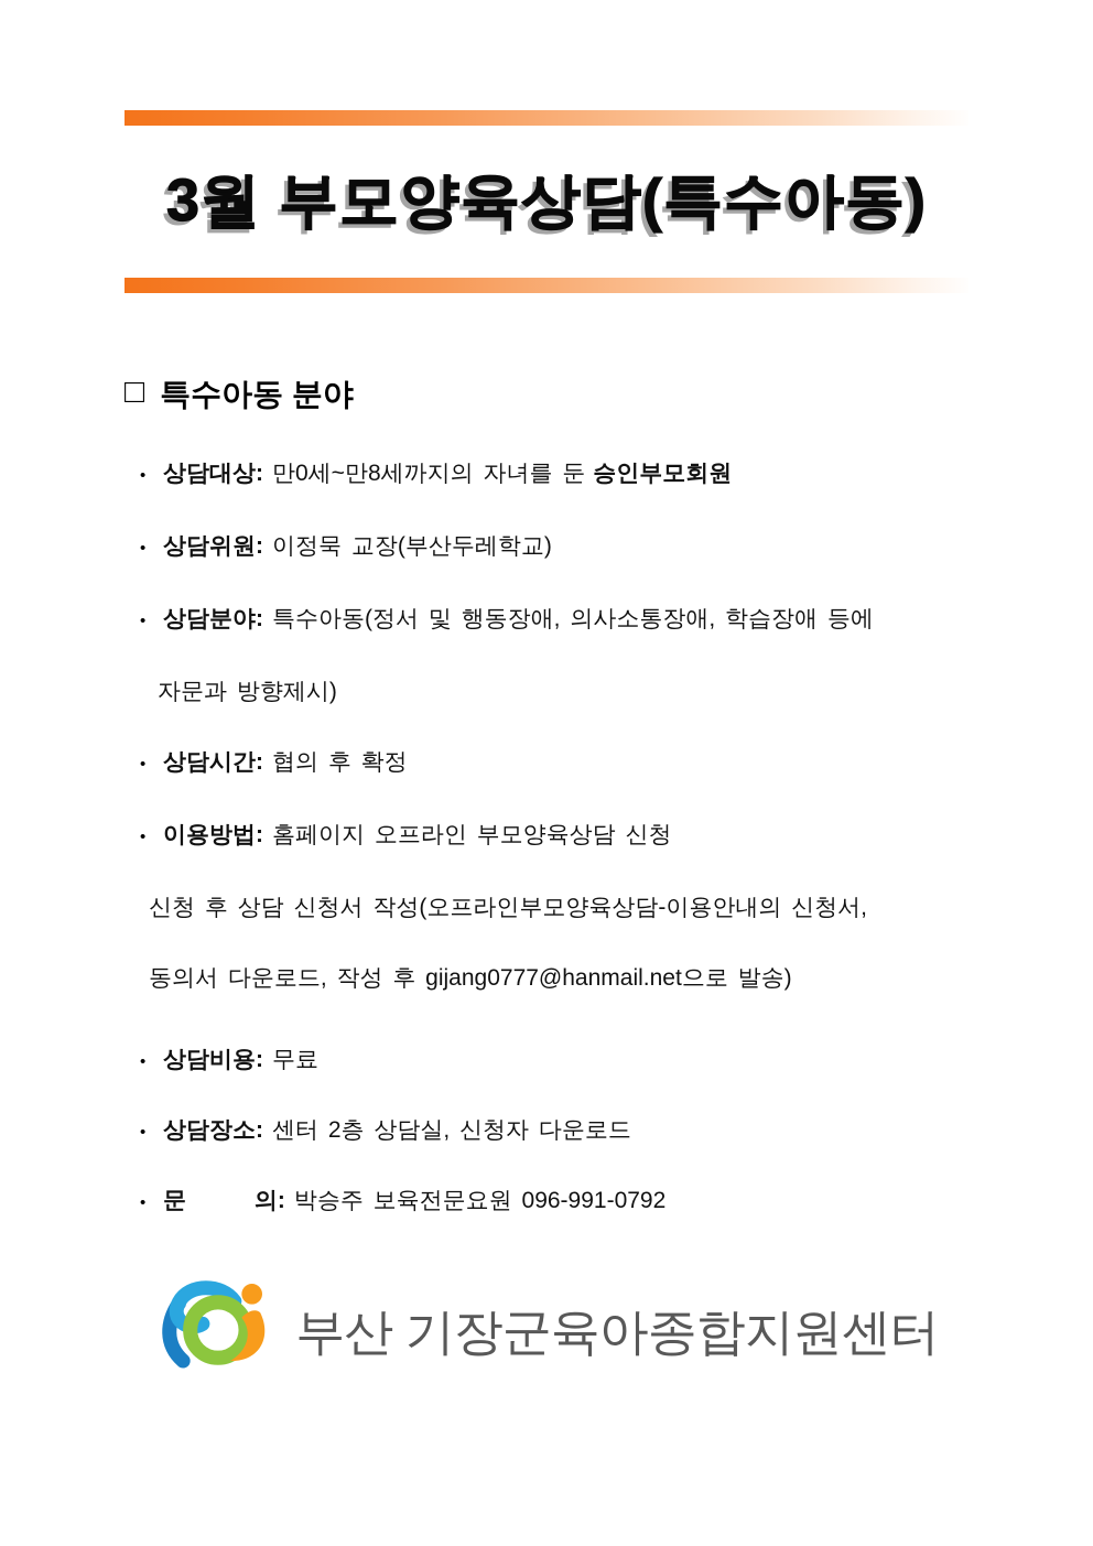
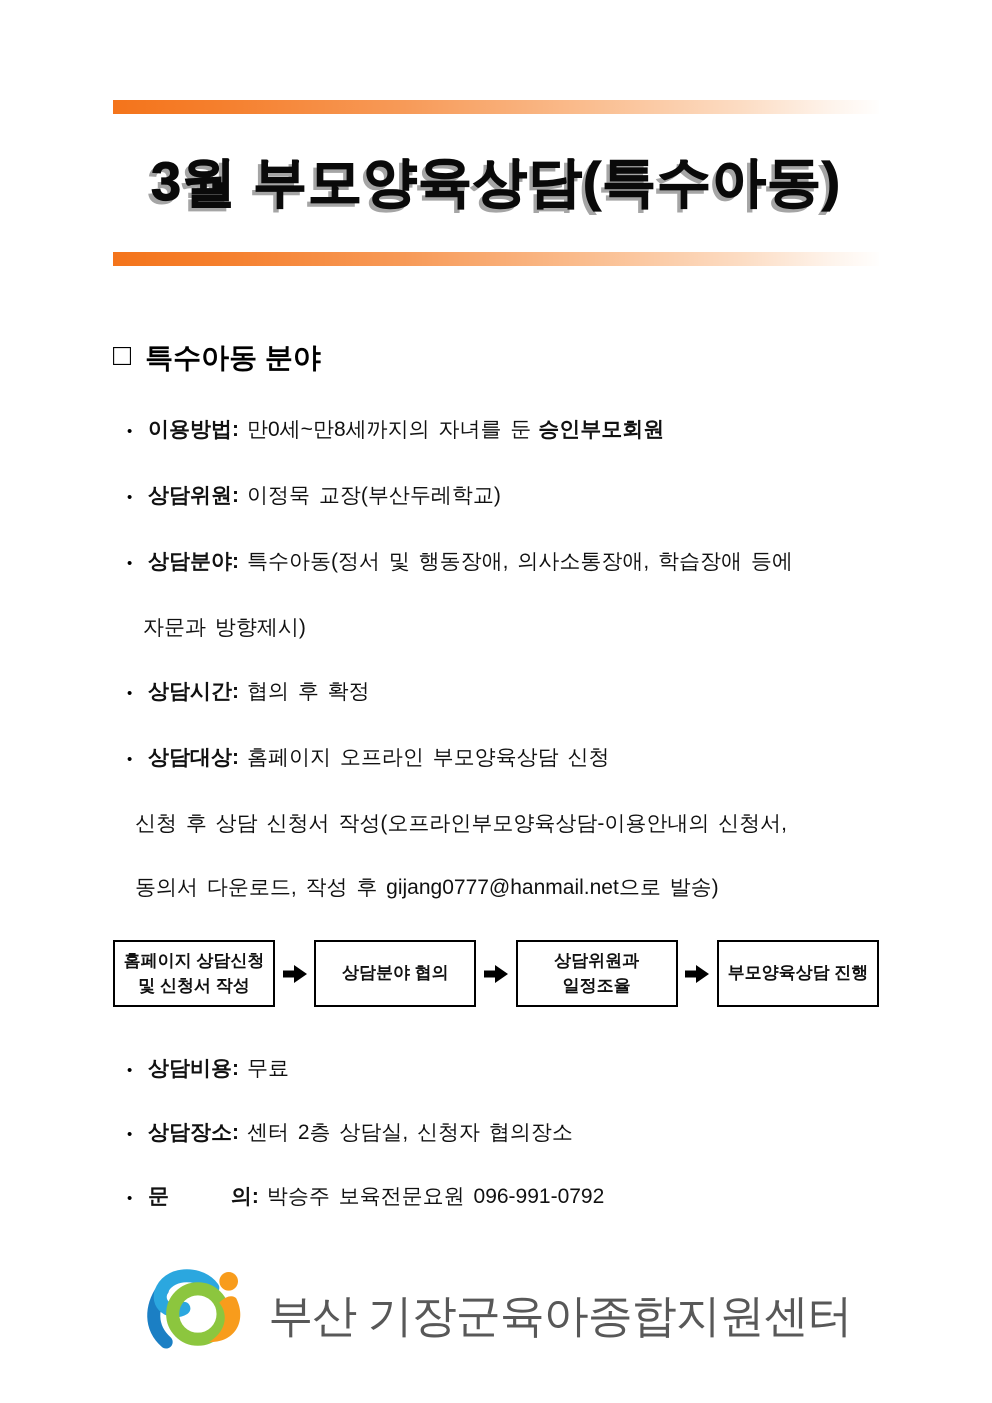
  3월 부모양육상담(특수아동)
  □
  특수아동 분야
  •
- 상담대상:
+ 이용방법:
  만0세~만8세까지의 자녀를 둔
  승인부모회원
  •
  상담위원:
  이정묵 교장(부산두레학교)
  •
  상담분야:
  특수아동(정서 및 행동장애, 의사소통장애, 학습장애 등에
  자문과 방향제시)
  •
  상담시간:
  협의 후 확정
  •
- 이용방법:
+ 상담대상:
  홈페이지 오프라인 부모양육상담 신청
  신청 후 상담 신청서 작성(오프라인부모양육상담-이용안내의 신청서,
  동의서 다운로드, 작성 후 gijang0777@hanmail.net으로 발송)
+ 홈페이지 상담신청
+ 및 신청서 작성
+ 상담분야 협의
+ 상담위원과
+ 일정조율
+ 부모양육상담 진행
  •
  상담비용:
  무료
  •
  상담장소:
- 센터 2층 상담실, 신청자 다운로드
+ 센터 2층 상담실, 신청자 협의장소
  •
  문 의:
  박승주 보육전문요원 096-991-0792
  부산 기장군육아종합지원센터
